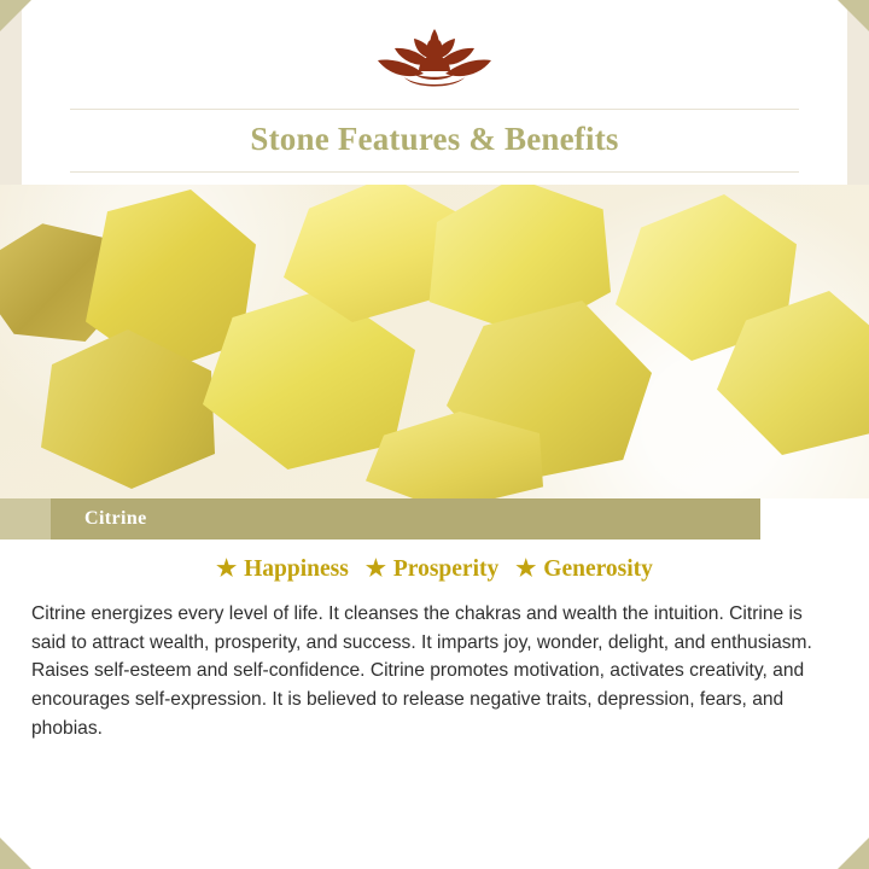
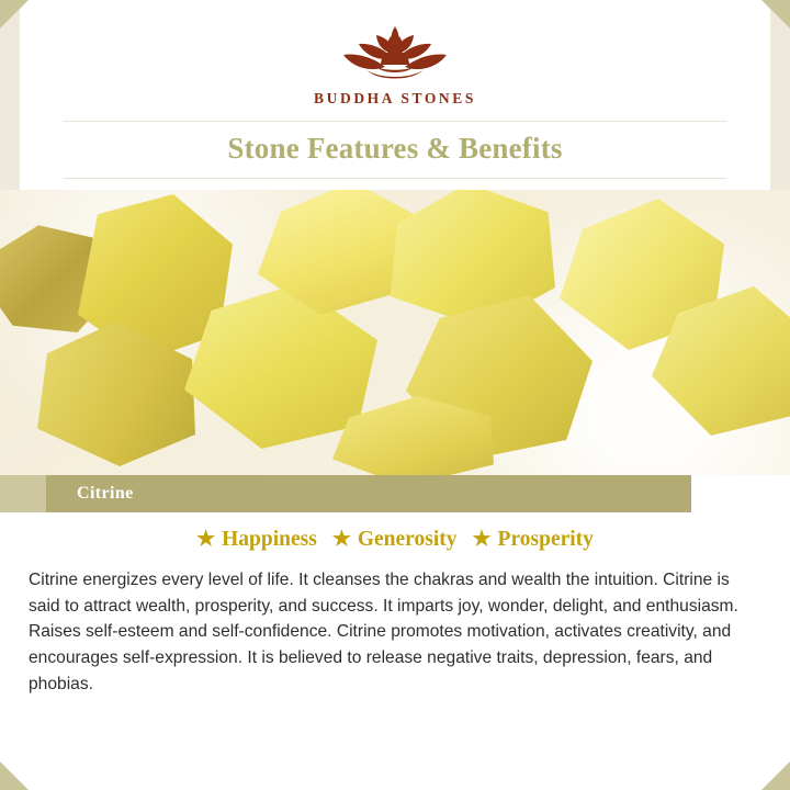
+ BUDDHA STONES
  Stone Features & Benefits
  Citrine
  ★
  Happiness
  ★
- Prosperity
+ Generosity
  ★
- Generosity
+ Prosperity
  Citrine energizes every level of life. It cleanses the chakras and wealth the intuition. Citrine is said to attract wealth, prosperity, and success. It imparts joy, wonder, delight, and enthusiasm. Raises self-esteem and self-confidence. Citrine promotes motivation, activates creativity, and encourages self-expression. It is believed to release negative traits, depression, fears, and phobias.
